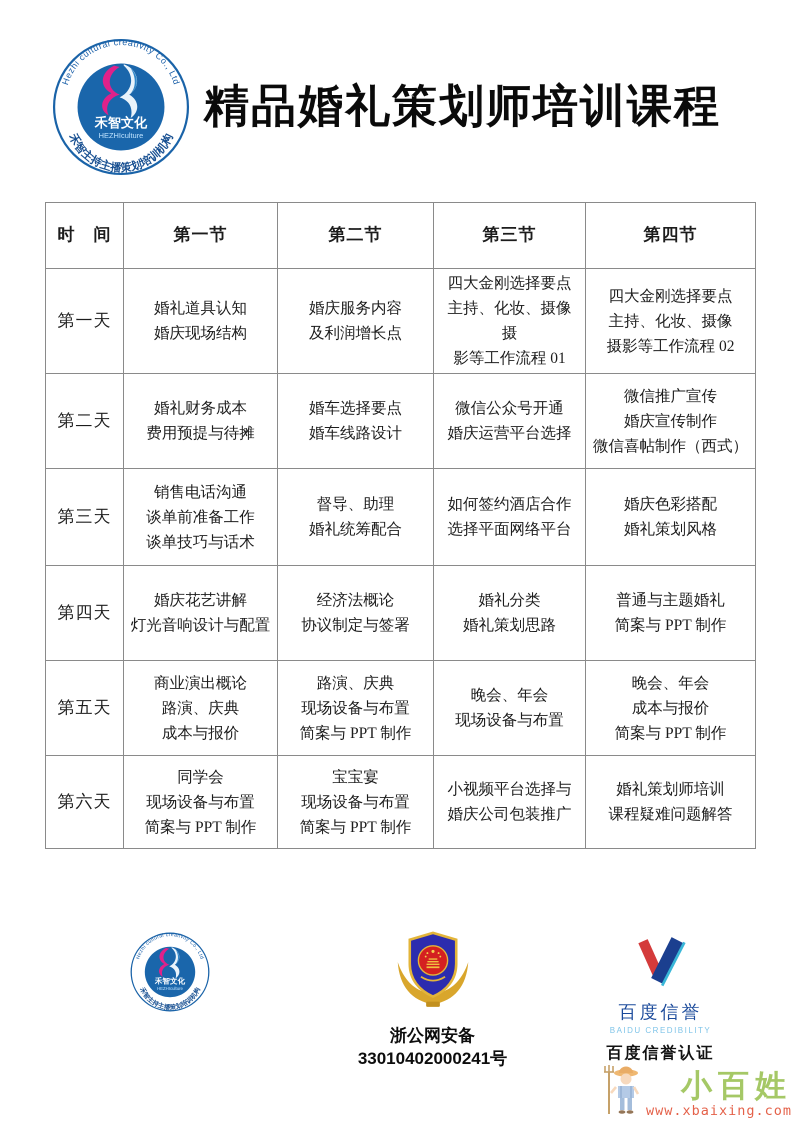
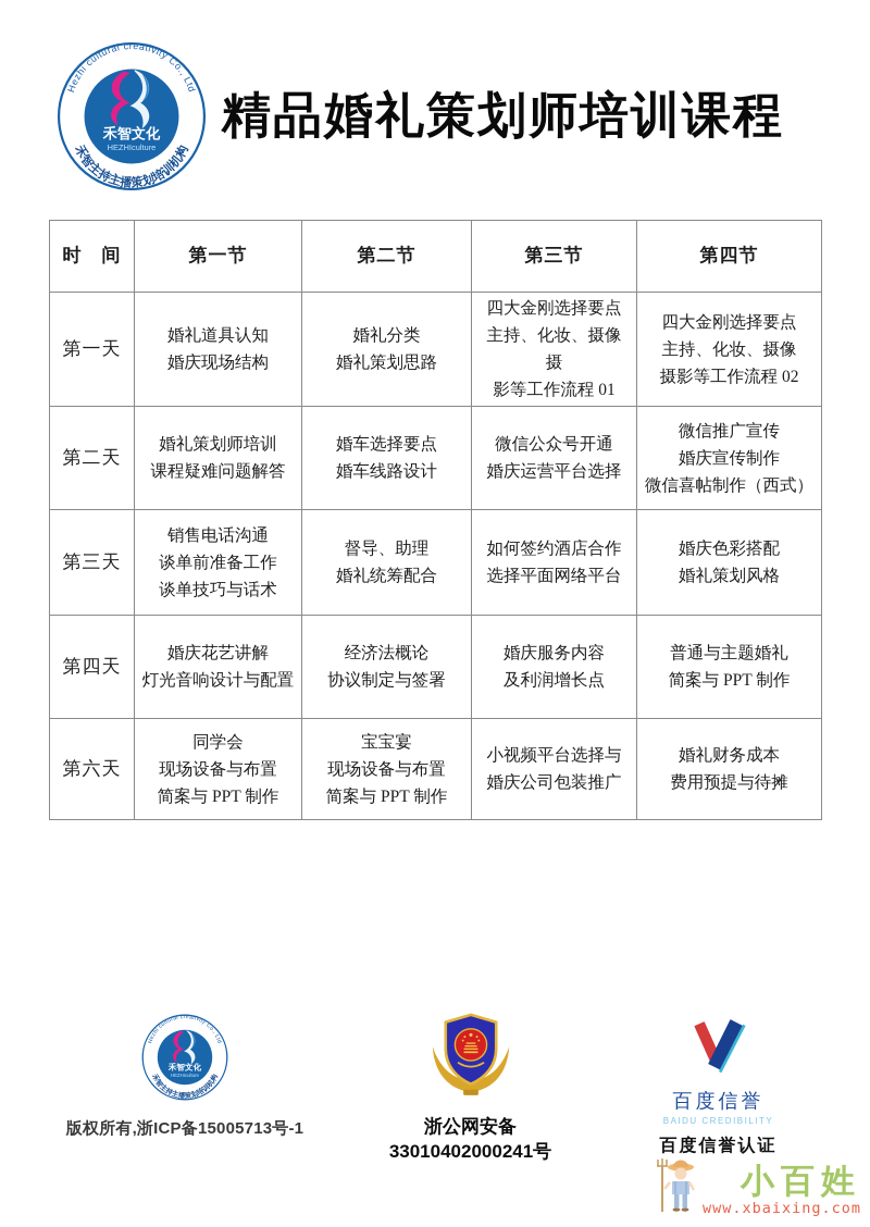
  精品婚礼策划师培训课程
  时 间	第一节	第二节	第三节	第四节
- 第一天	婚礼道具认知 婚庆现场结构	婚庆服务内容 及利润增长点	四大金刚选择要点 主持、化妆、摄像摄 影等工作流程 01	四大金刚选择要点 主持、化妆、摄像 摄影等工作流程 02
+ 第一天	婚礼道具认知 婚庆现场结构	婚礼分类 婚礼策划思路	四大金刚选择要点 主持、化妆、摄像摄 影等工作流程 01	四大金刚选择要点 主持、化妆、摄像 摄影等工作流程 02
- 第二天	婚礼财务成本 费用预提与待摊	婚车选择要点 婚车线路设计	微信公众号开通 婚庆运营平台选择	微信推广宣传 婚庆宣传制作 微信喜帖制作（西式）
+ 第二天	婚礼策划师培训 课程疑难问题解答	婚车选择要点 婚车线路设计	微信公众号开通 婚庆运营平台选择	微信推广宣传 婚庆宣传制作 微信喜帖制作（西式）
  第三天	销售电话沟通 谈单前准备工作 谈单技巧与话术	督导、助理 婚礼统筹配合	如何签约酒店合作 选择平面网络平台	婚庆色彩搭配 婚礼策划风格
- 第四天	婚庆花艺讲解 灯光音响设计与配置	经济法概论 协议制定与签署	婚礼分类 婚礼策划思路	普通与主题婚礼 简案与 PPT 制作
+ 第四天	婚庆花艺讲解 灯光音响设计与配置	经济法概论 协议制定与签署	婚庆服务内容 及利润增长点	普通与主题婚礼 简案与 PPT 制作
- 第五天	商业演出概论 路演、庆典 成本与报价	路演、庆典 现场设备与布置 简案与 PPT 制作	晚会、年会 现场设备与布置	晚会、年会 成本与报价 简案与 PPT 制作
- 第六天	同学会 现场设备与布置 简案与 PPT 制作	宝宝宴 现场设备与布置 简案与 PPT 制作	小视频平台选择与 婚庆公司包装推广	婚礼策划师培训 课程疑难问题解答
+ 第六天	同学会 现场设备与布置 简案与 PPT 制作	宝宝宴 现场设备与布置 简案与 PPT 制作	小视频平台选择与 婚庆公司包装推广	婚礼财务成本 费用预提与待摊
+ 版权所有,浙ICP备15005713号-1
  浙公网安备 33010402000241号
  百度信誉
  BAIDU CREDIBILITY
  百度信誉认证
  小百姓
  www.xbaixing.com
